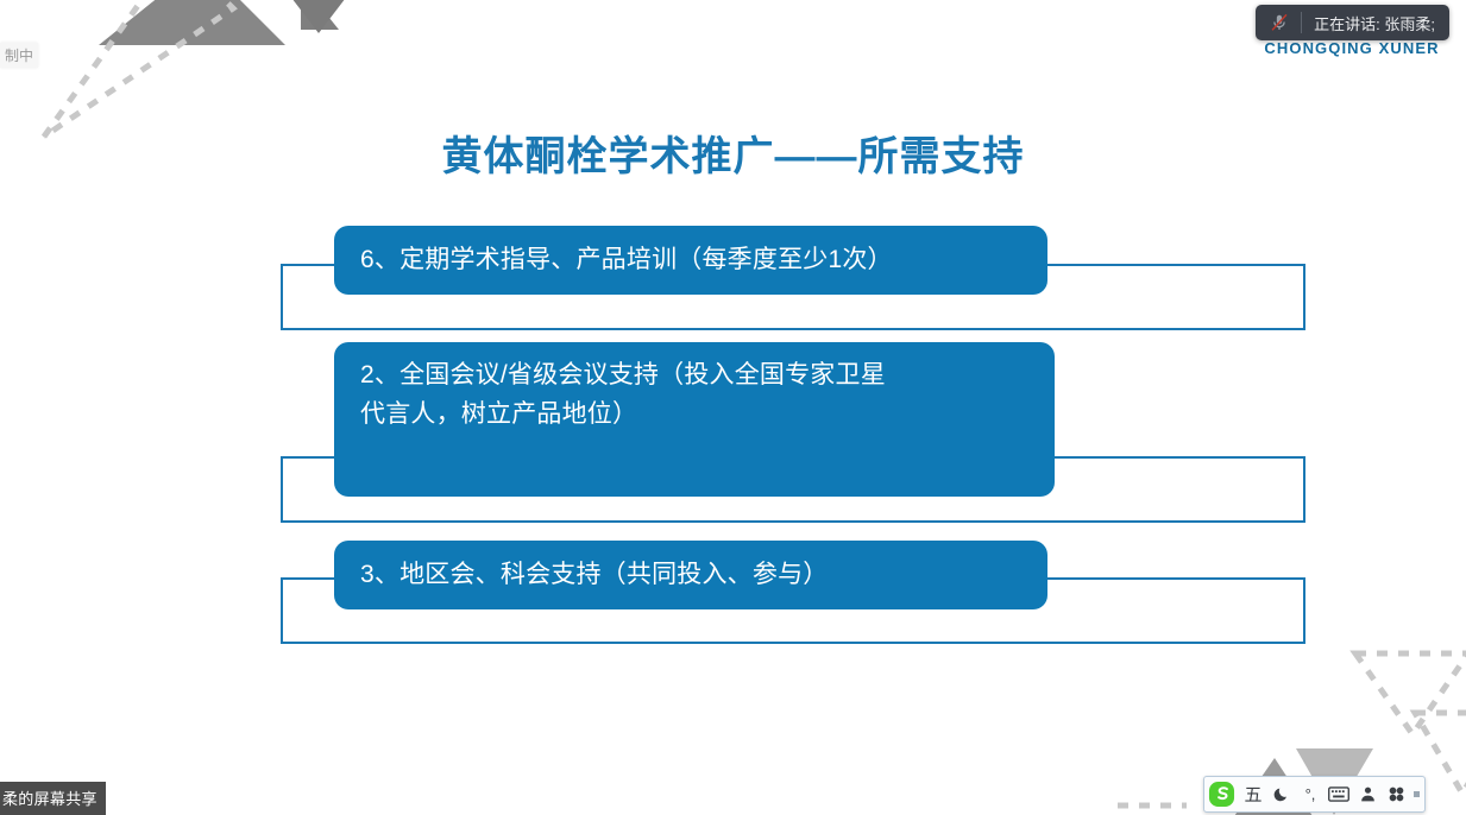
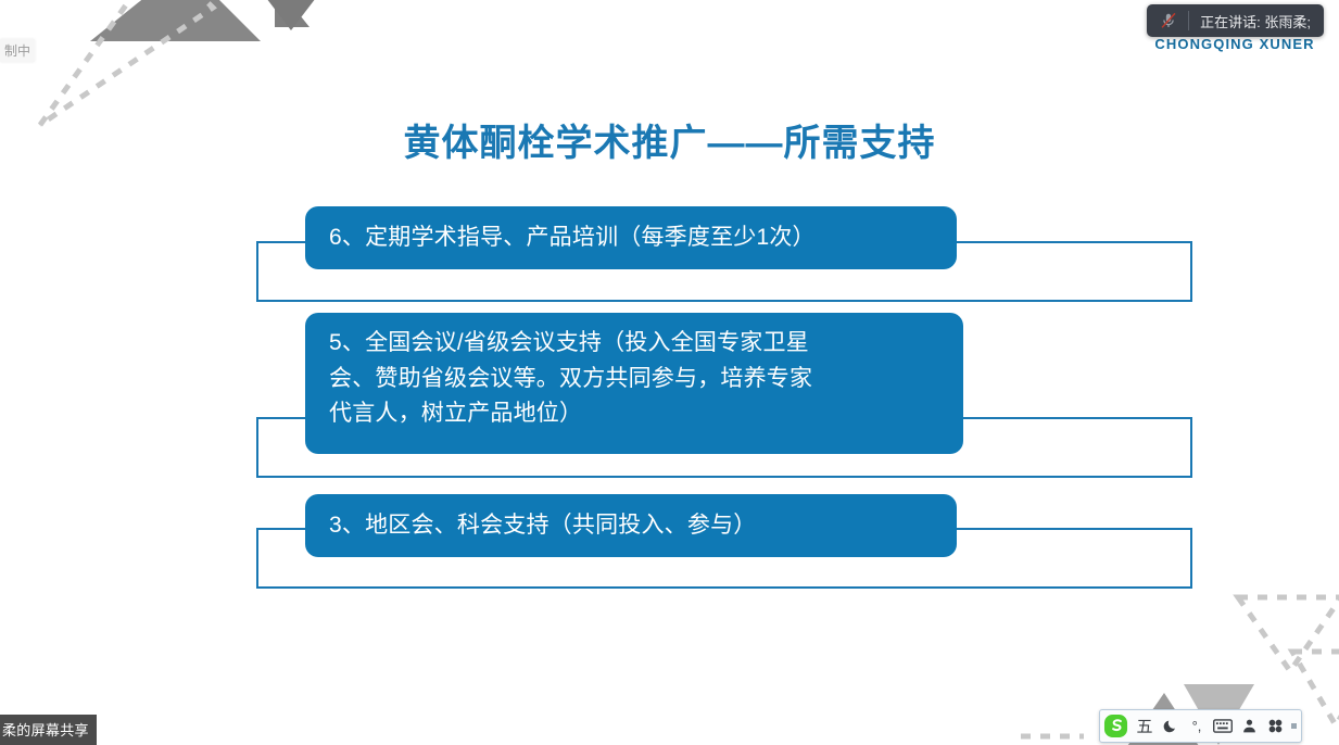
  CHONGQING XUNER
  黄体酮栓学术推广——所需支持
  6、定期学术指导、产品培训（每季度至少1次）
- 2、全国会议/省级会议支持（投入全国专家卫星
+ 5、全国会议/省级会议支持（投入全国专家卫星
+ 会、赞助省级会议等。双方共同参与，培养专家
  代言人，树立产品地位）
  3、地区会、科会支持（共同投入、参与）
  制中
  正在讲话: 张雨柔;
  柔的屏幕共享
  五
  °,
